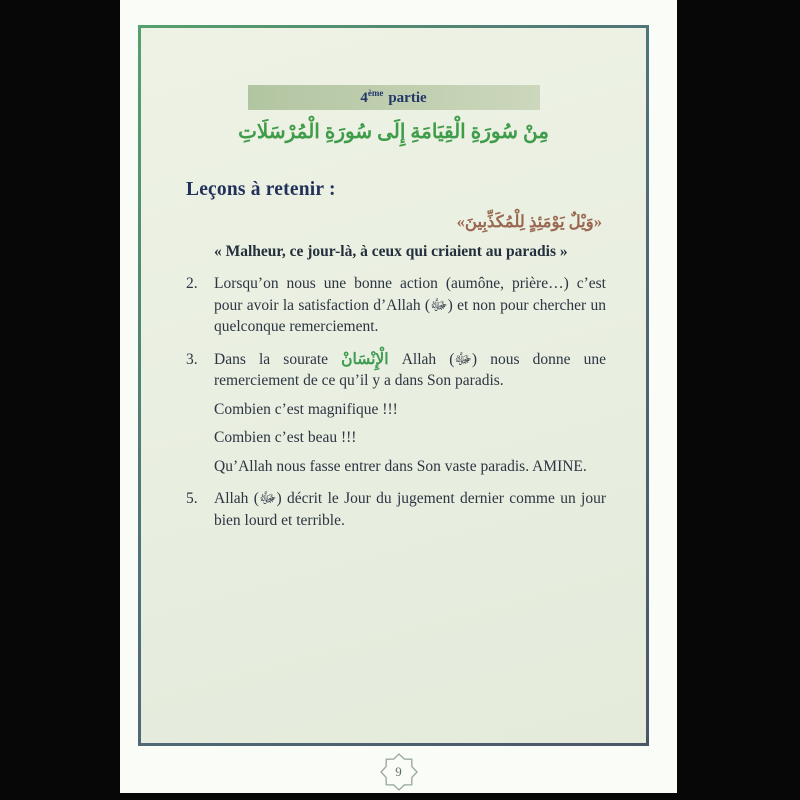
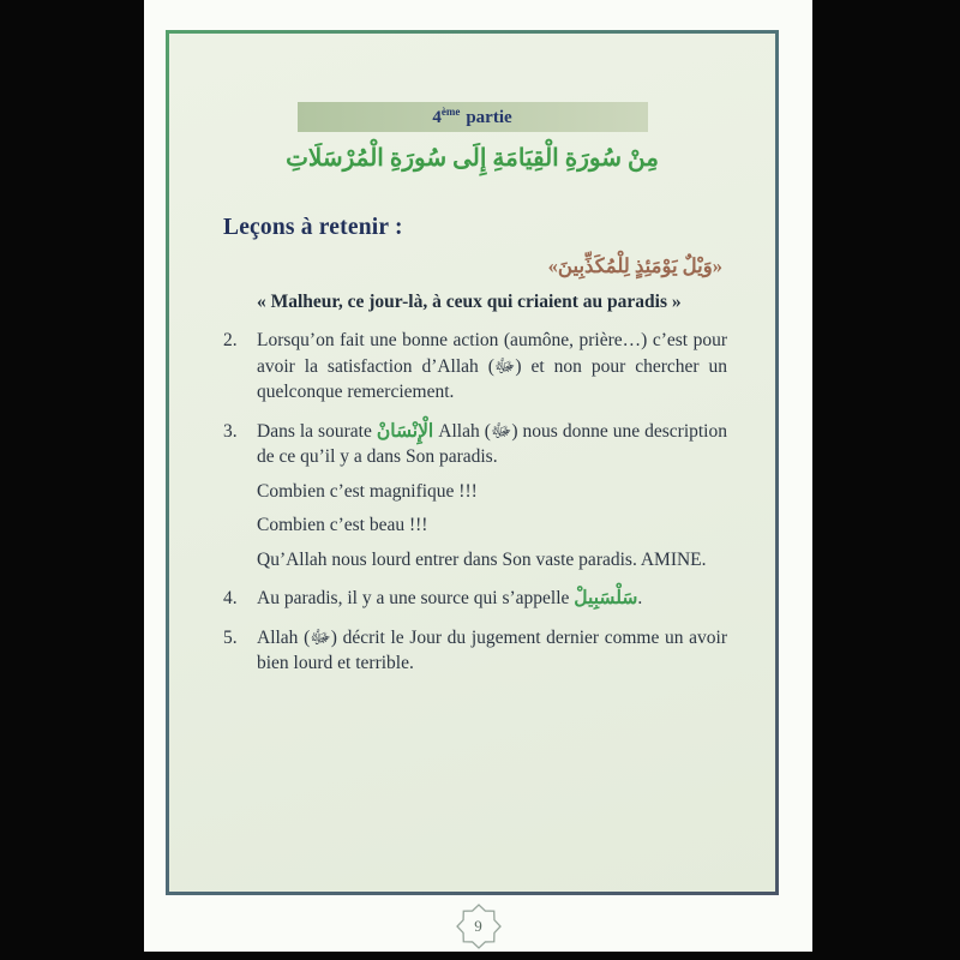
  4èmepartie
  مِنْ سُورَةِ الْقِيَامَةِ إِلَى سُورَةِ الْمُرْسَلَاتِ
  Leçons à retenir :
  «وَيْلٌ يَوْمَئِذٍ لِلْمُكَذِّبِينَ»
  « Malheur, ce jour-là, à ceux qui criaient au paradis »
  2.
- Lorsqu’on nous une bonne action (aumône, prière…) c’est pour avoir la satisfaction d’Allah (ﷻ) et non pour chercher un quelconque remerciement.
+ Lorsqu’on fait une bonne action (aumône, prière…) c’est pour avoir la satisfaction d’Allah (ﷻ) et non pour chercher un quelconque remerciement.
  3.
- Dans la sourate الْإِنْسَانْ Allah (ﷻ) nous donne une remerciement de ce qu’il y a dans Son paradis.
+ Dans la sourate الْإِنْسَانْ Allah (ﷻ) nous donne une description de ce qu’il y a dans Son paradis.
  Combien c’est magnifique !!!
  Combien c’est beau !!!
- Qu’Allah nous fasse entrer dans Son vaste paradis. AMINE.
+ Qu’Allah nous lourd entrer dans Son vaste paradis. AMINE.
+ 4.
+ Au paradis, il y a une source qui s’appelle سَلْسَبِيلْ .
  5.
- Allah (ﷻ) décrit le Jour du jugement dernier comme un jour bien lourd et terrible.
+ Allah (ﷻ) décrit le Jour du jugement dernier comme un avoir bien lourd et terrible.
  9
